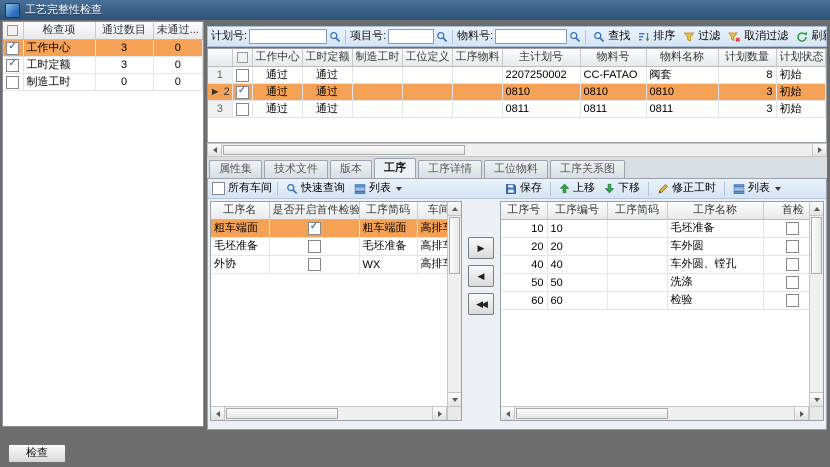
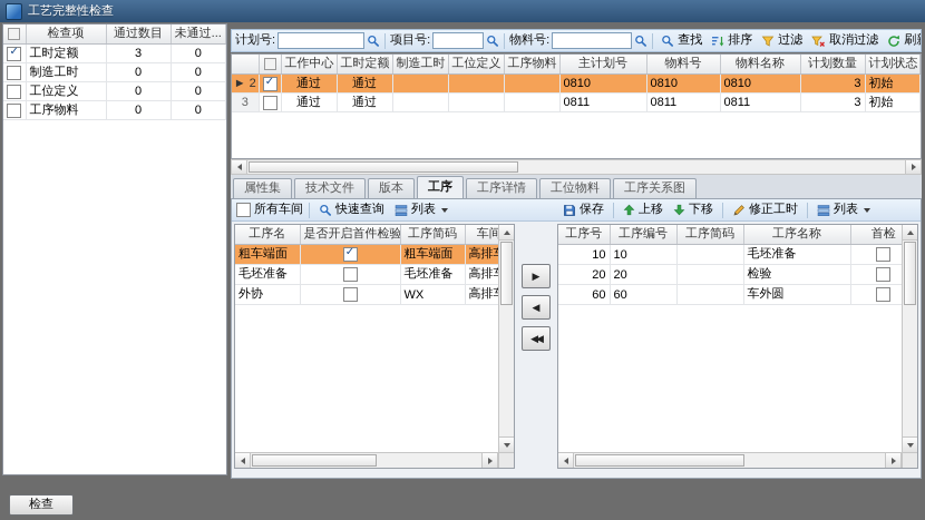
  工艺完整性检查
  	检查项	通过数目	未通过...
- ✓	工作中心	3	0
  ✓	工时定额	3	0
  	制造工时	0	0
+ 	工位定义	0	0
+ 	工序物料	0	0
  计划号:
  项目号:
  物料号:
  查找
  排序
  过滤
  取消过滤
  		工作中心	工时定额	制造工时	工位定义	工序物料	主计划号	物料号	物料名称	计划数量	计划状态
- 1		通过	通过				2207250002	CC-FATAO	阀套	8	初始
  ► 2	✓	通过	通过				0810	0810	0810	3	初始
  3		通过	通过				0811	0811	0811	3	初始
  属性集
  技术文件
  版本
  工序
  工序详情
  工位物料
  工序关系图
  所有车间
  快速查询
  列表
  保存
  上移
  下移
  修正工时
  列表
  工序名	是否开启首件检验	工序简码	车间
  粗车端面	✓	粗车端面	高排
  毛坯准备		毛坯准备	高排
  外协		WX	高排
  ▶
  ◀
  ◀◀
  工序号	工序编号	工序简码	工序名称	首检
  10	10		毛坯准备
- 20	20		车外圆
+ 20	20		检验
- 40	40		车外圆、镗孔
- 50	50		洗涤
- 60	60		检验
+ 60	60		车外圆
  检查
